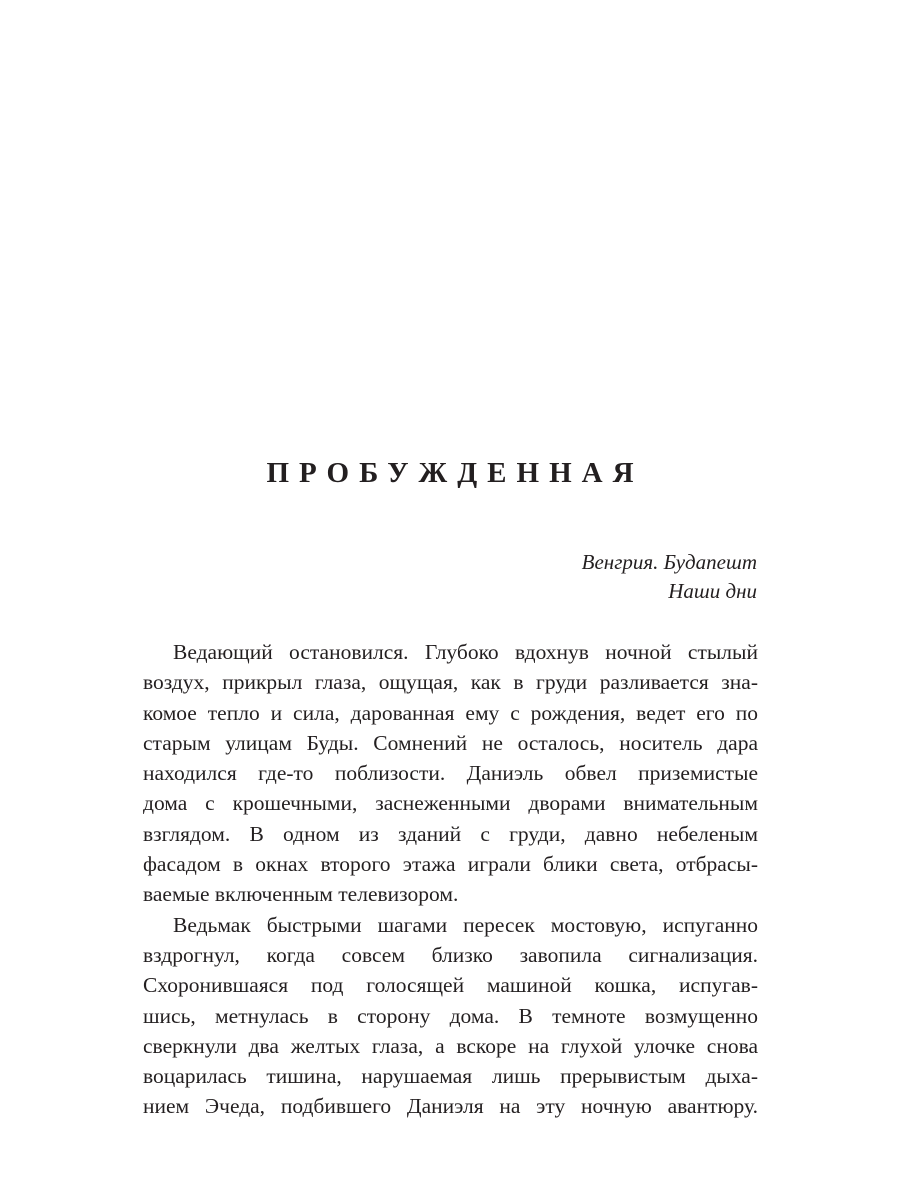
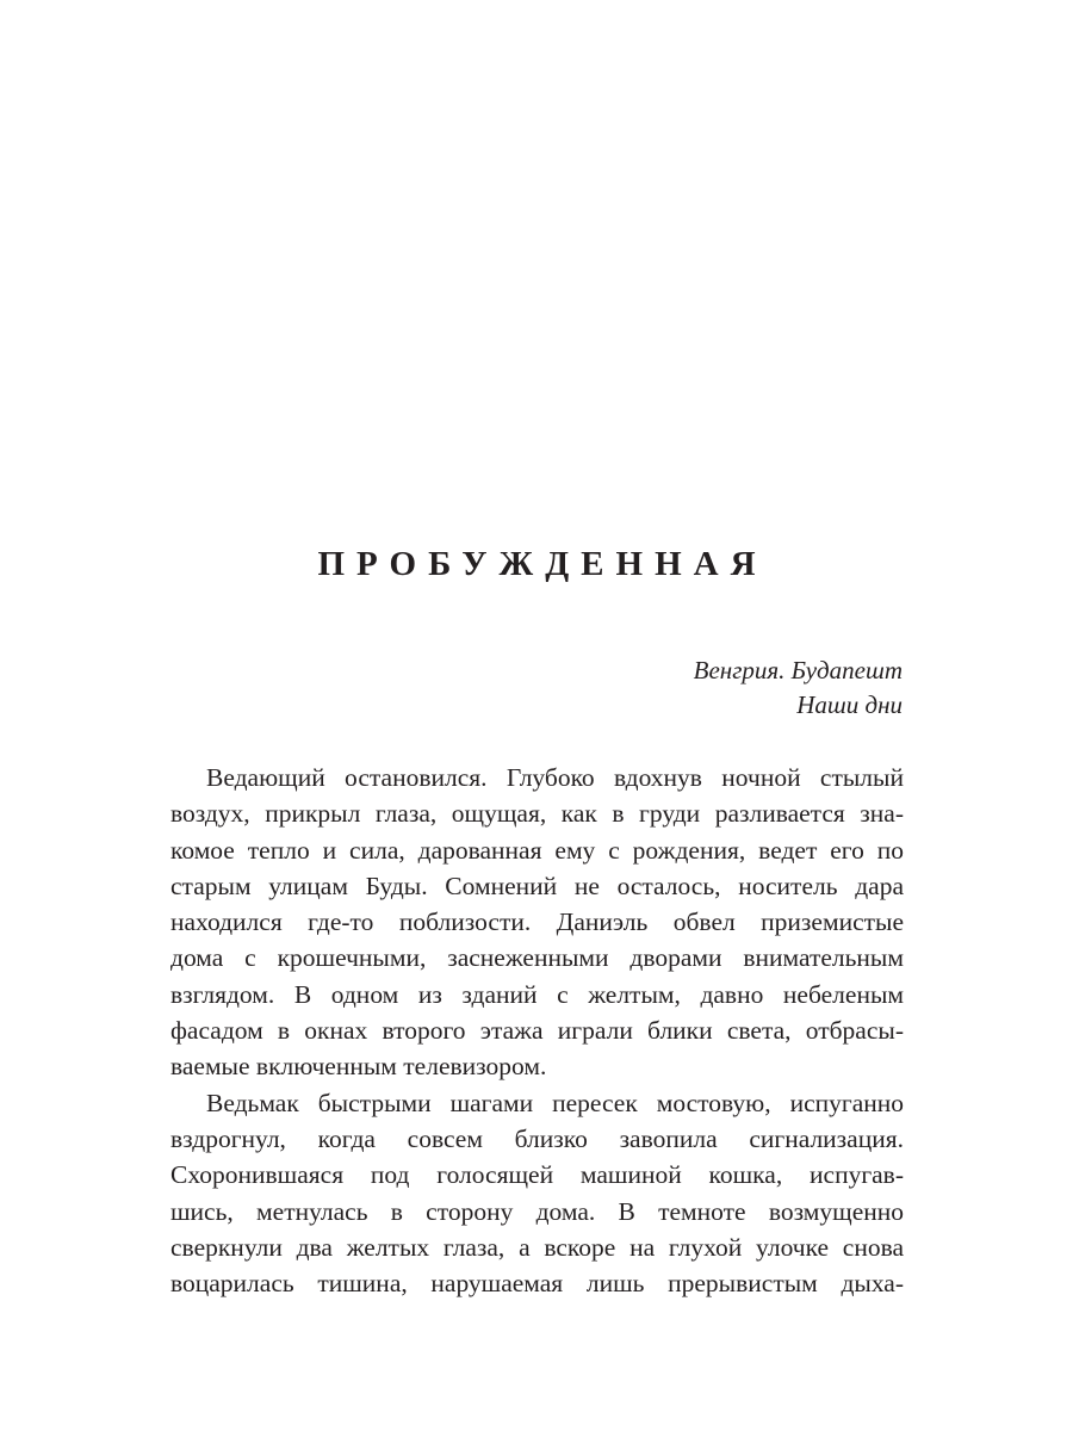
  ПРОБУЖДЕННАЯ
  Венгрия. Будапешт
  Наши дни
  Ведающий остановился. Глубоко вдохнув ночной стылый
  воздух, прикрыл глаза, ощущая, как в груди разливается зна-
  комое тепло и сила, дарованная ему с рождения, ведет его по
  старым улицам Буды. Сомнений не осталось, носитель дара
  находился где-то поблизости. Даниэль обвел приземистые
  дома с крошечными, заснеженными дворами внимательным
- взглядом. В одном из зданий с груди, давно небеленым
+ взглядом. В одном из зданий с желтым, давно небеленым
  фасадом в окнах второго этажа играли блики света, отбрасы-
  ваемые включенным телевизором.
  Ведьмак быстрыми шагами пересек мостовую, испуганно
  вздрогнул, когда совсем близко завопила сигнализация.
  Схоронившаяся под голосящей машиной кошка, испугав-
  шись, метнулась в сторону дома. В темноте возмущенно
  сверкнули два желтых глаза, а вскоре на глухой улочке снова
  воцарилась тишина, нарушаемая лишь прерывистым дыха-
- нием Эчеда, подбившего Даниэля на эту ночную авантюру.
